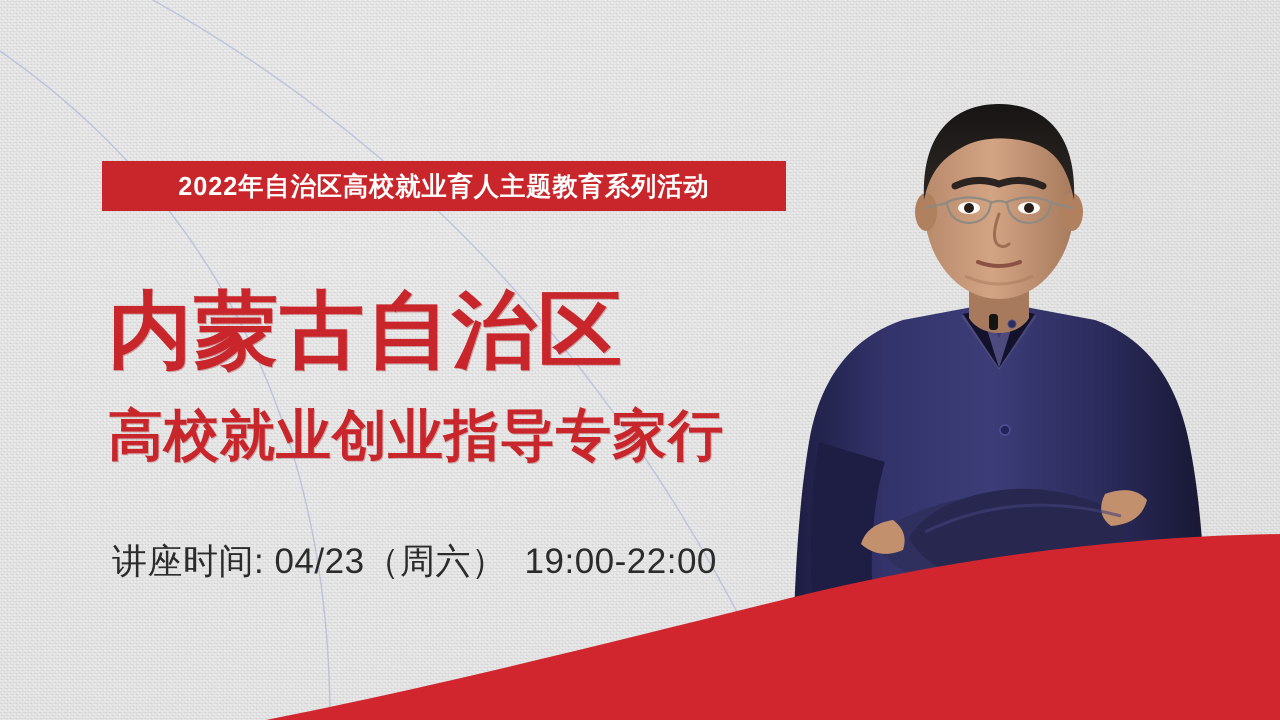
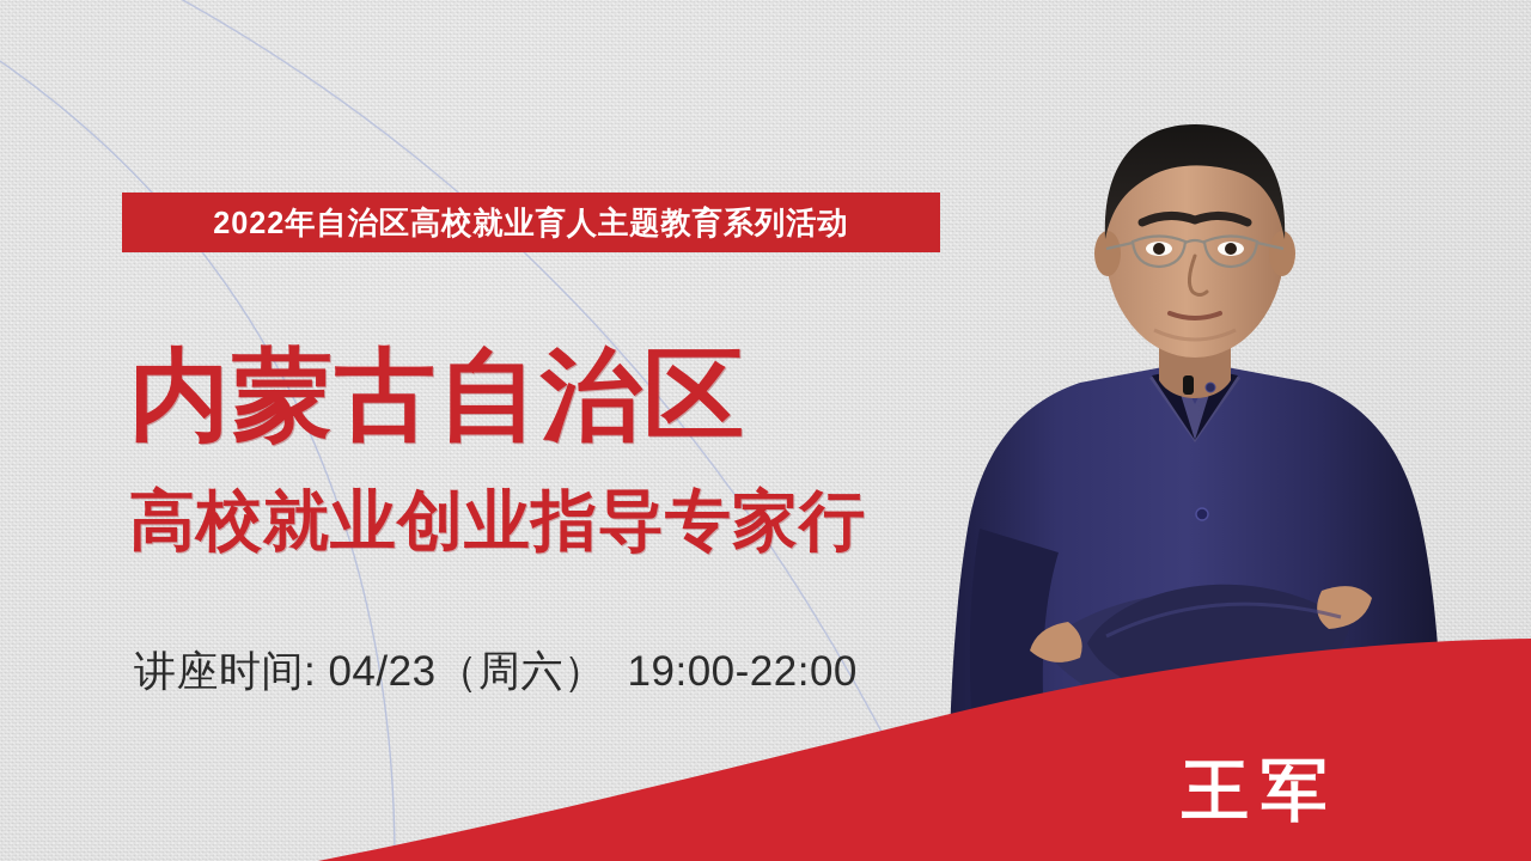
  2022年自治区高校就业育人主题教育系列活动
  内蒙古自治区
  高校就业创业指导专家行
  讲座时间: 04/23（周六） 19:00-22:00
+ 王军
